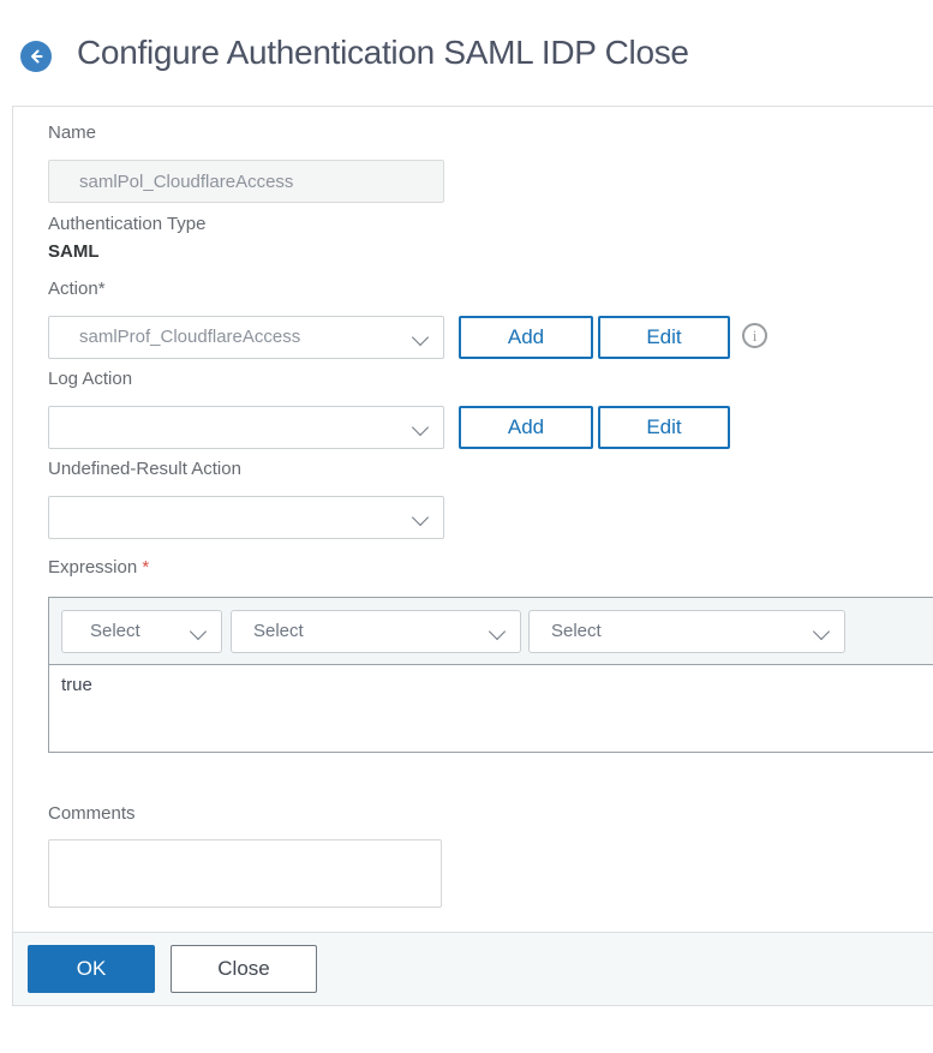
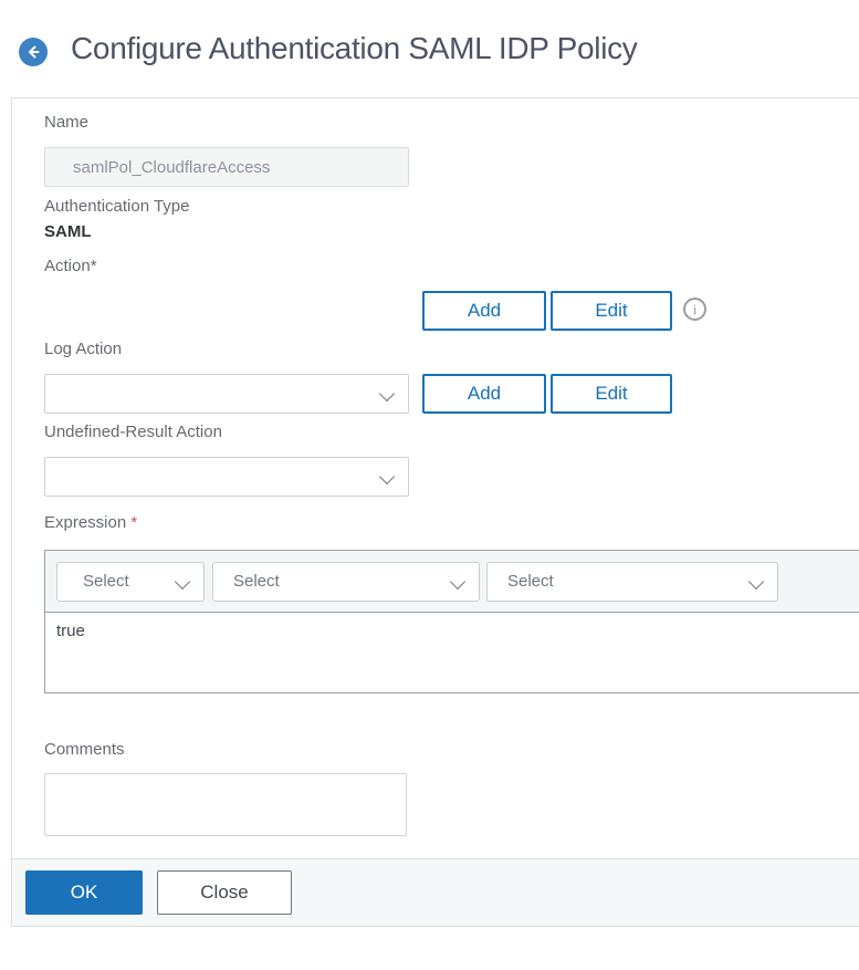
- Configure Authentication SAML IDP Close
+ Configure Authentication SAML IDP Policy
  Name
  samlPol_CloudflareAccess
  Authentication Type
  SAML
  Action*
- samlProf_CloudflareAccess
  Add
  Edit
  i
  Log Action
  Add
  Edit
  Undefined-Result Action
  Expression *
  Select
  Select
  Select
  true
  Comments
  OK
  Close
